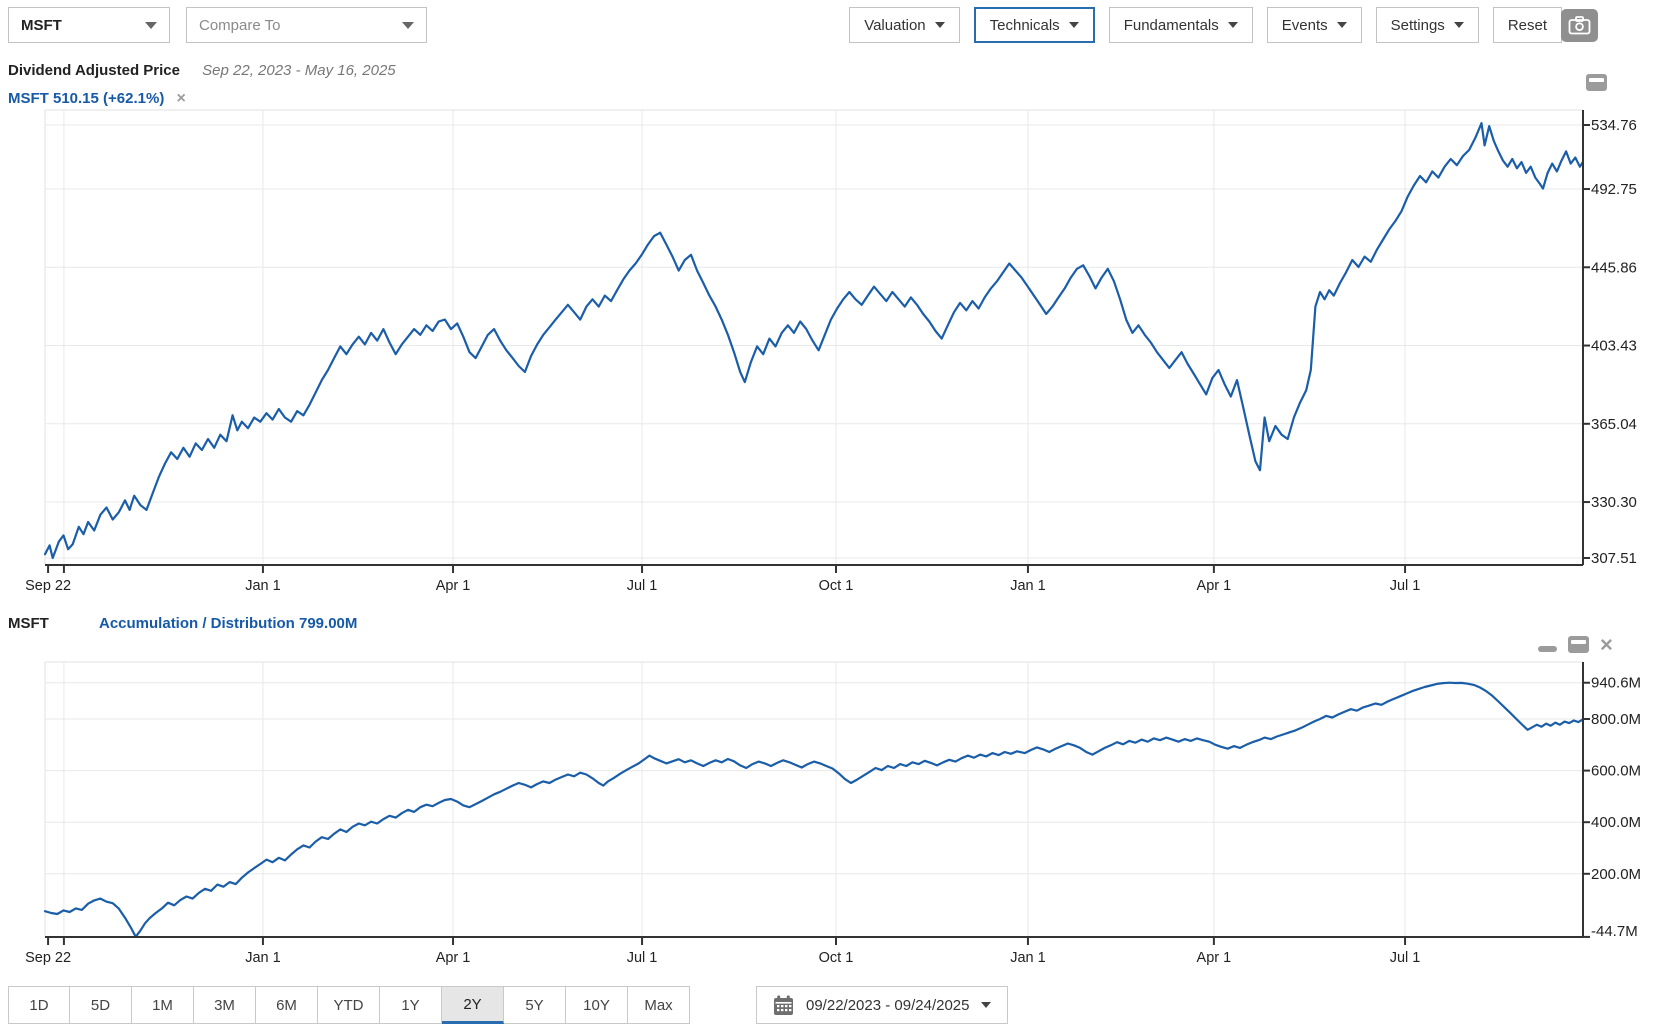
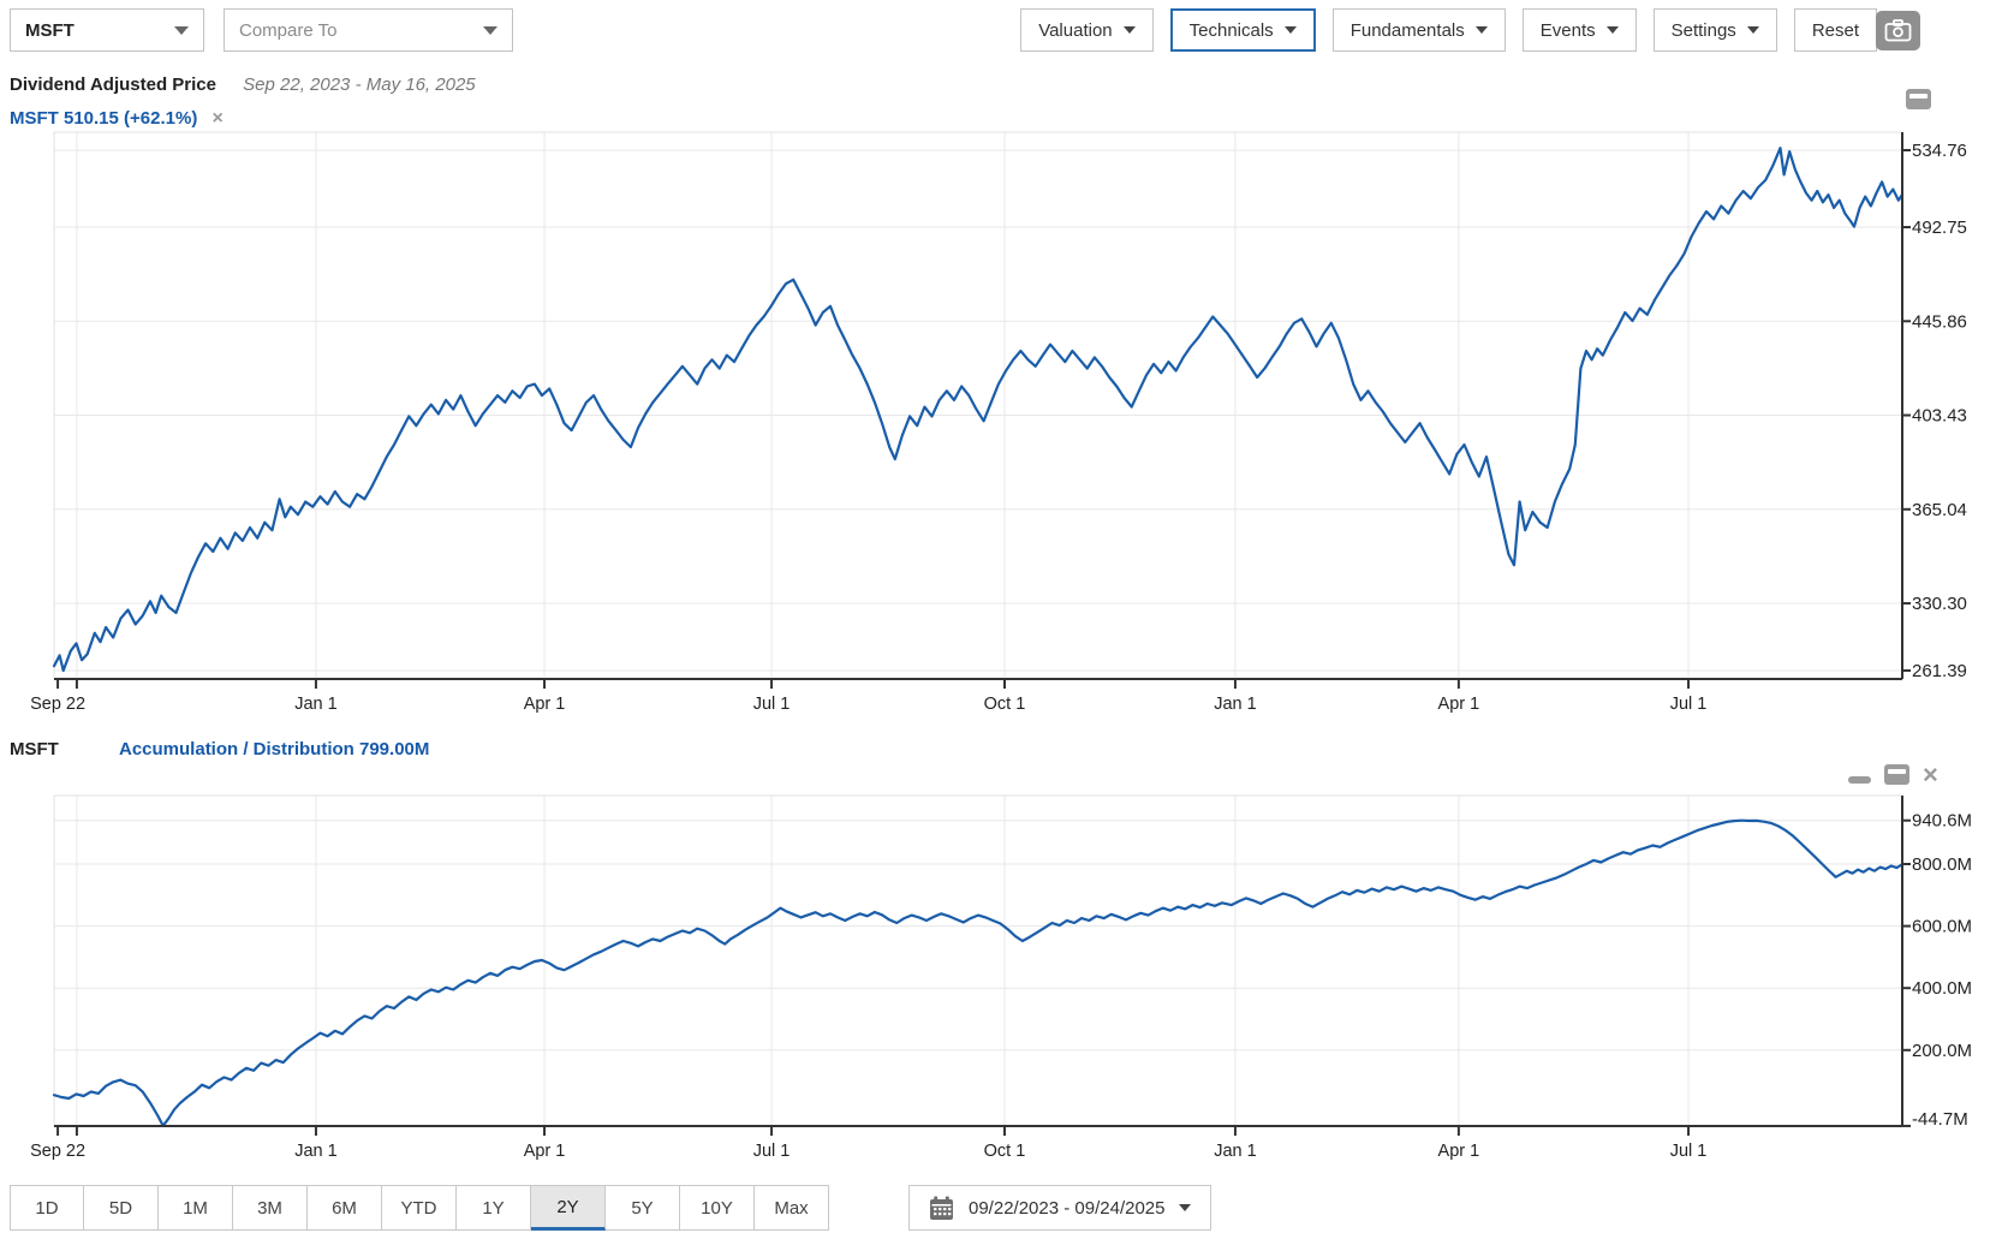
  MSFT
  Compare To
  Valuation
  Technicals
  Fundamentals
  Events
  Settings
  Reset
  Dividend Adjusted Price Sep 22, 2023 - May 16, 2025
  MSFT 510.15 (+62.1%) ×
  534.76
  492.75
  445.86
  403.43
  365.04
  330.30
- 307.51
+ 261.39
  Sep 22
  Jan 1
  Apr 1
  Jul 1
  Oct 1
  Jan 1
  Apr 1
  Jul 1
  MSFT Accumulation / Distribution 799.00M
  ×
  940.6M
  800.0M
  600.0M
  400.0M
  200.0M
  -44.7M
  Sep 22
  Jan 1
  Apr 1
  Jul 1
  Oct 1
  Jan 1
  Apr 1
  Jul 1
  1D
  5D
  1M
  3M
  6M
  YTD
  1Y
  2Y
  5Y
  10Y
  Max
  09/22/2023 - 09/24/2025
